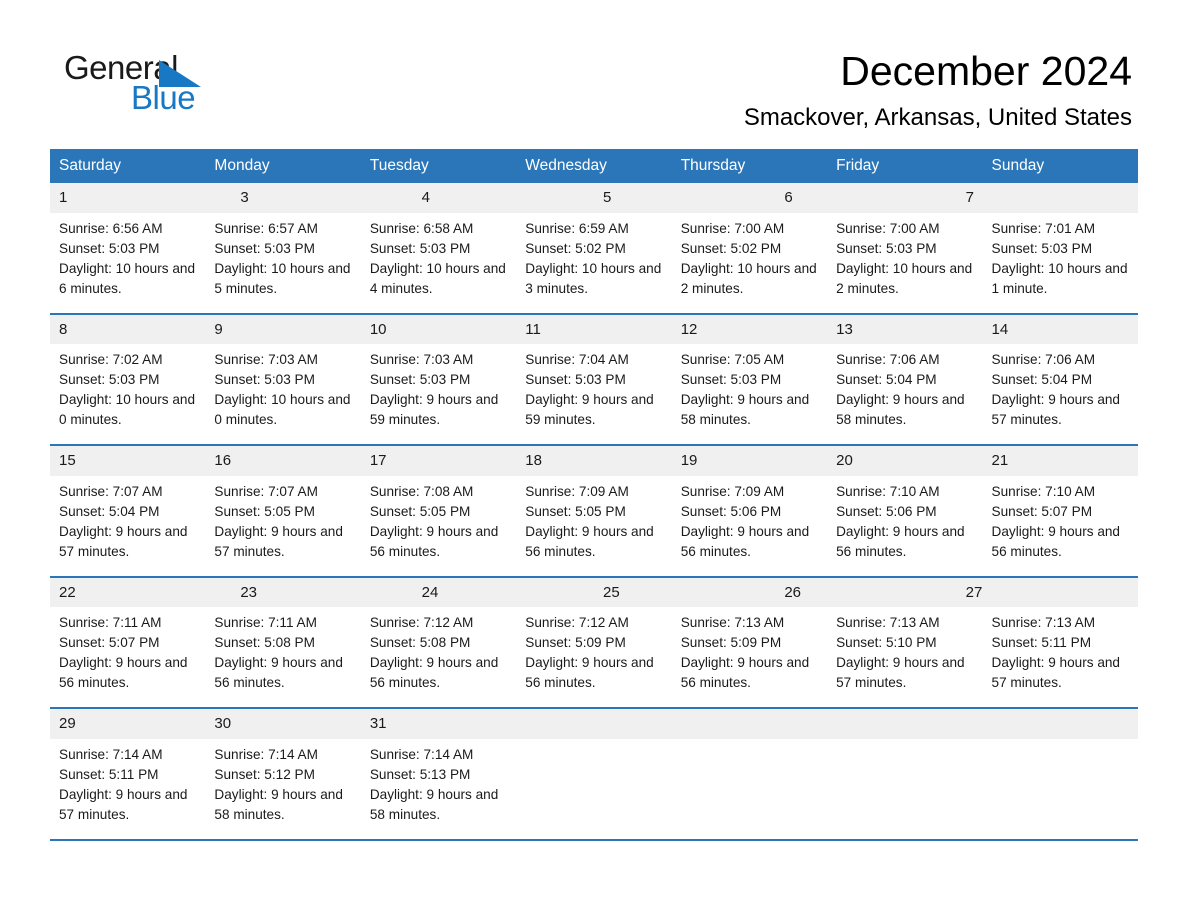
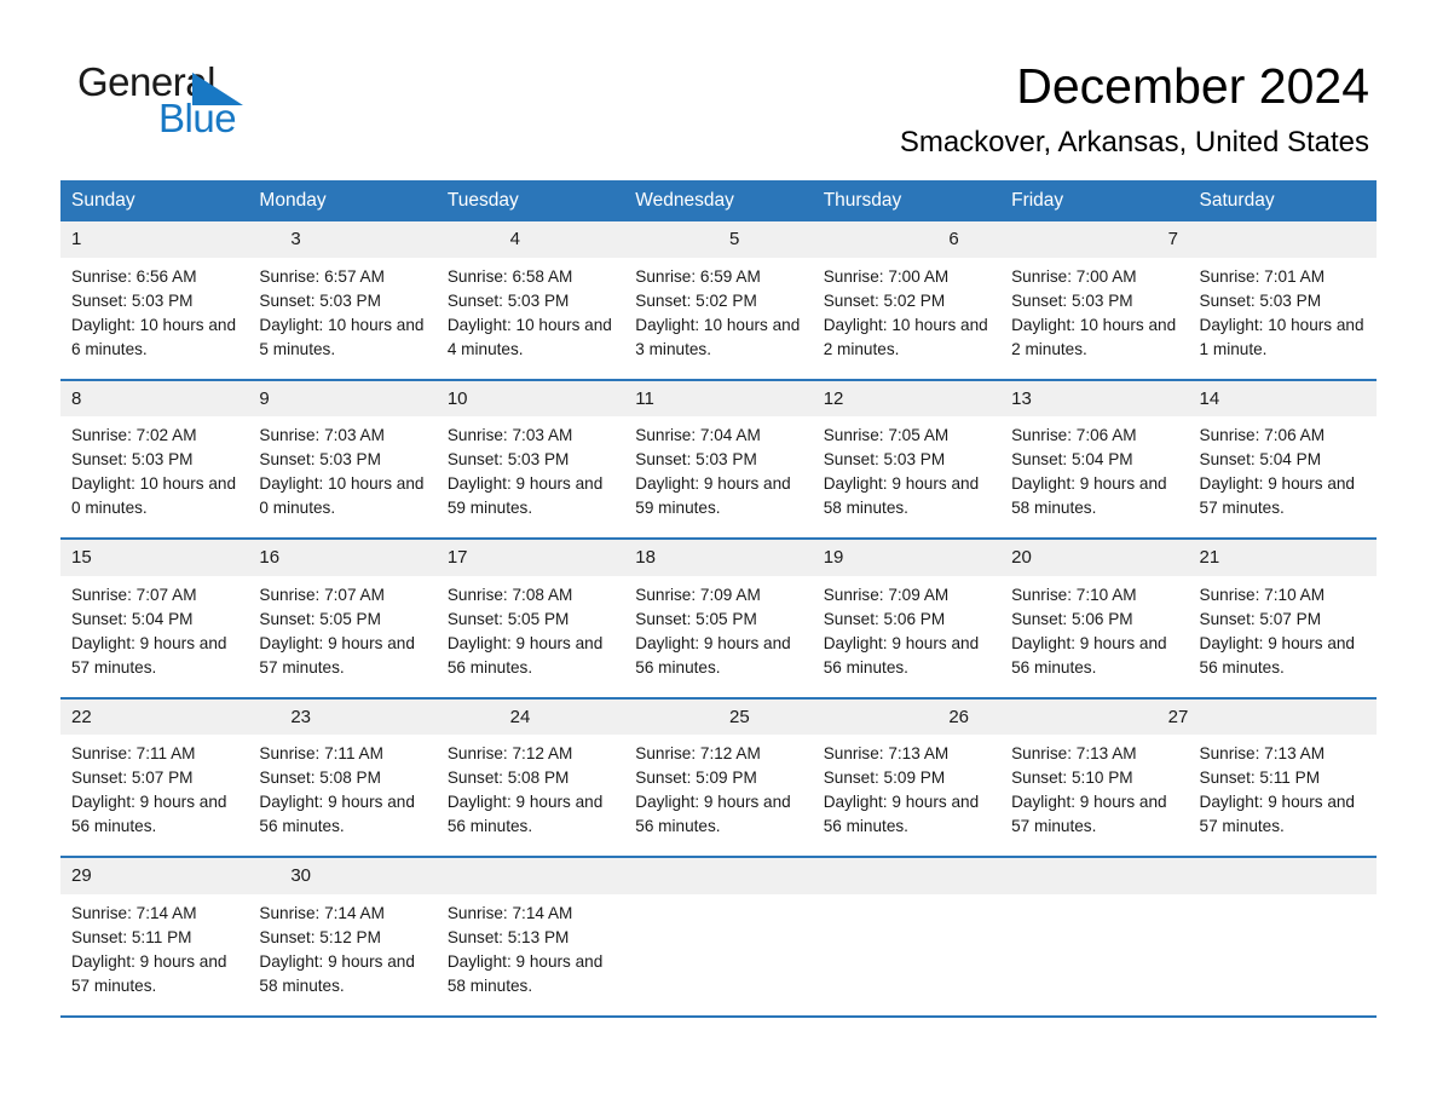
  General
  Blue
  December 2024
  Smackover, Arkansas, United States
- Saturday
+ Sunday
  Monday
  Tuesday
  Wednesday
  Thursday
  Friday
- Sunday
+ Saturday
  1
  3
  4
  5
  6
  7
  Sunrise: 6:56 AM
  Sunset: 5:03 PM
  Daylight: 10 hours and 6 minutes.
  Sunrise: 6:57 AM
  Sunset: 5:03 PM
  Daylight: 10 hours and 5 minutes.
  Sunrise: 6:58 AM
  Sunset: 5:03 PM
  Daylight: 10 hours and 4 minutes.
  Sunrise: 6:59 AM
  Sunset: 5:02 PM
  Daylight: 10 hours and 3 minutes.
  Sunrise: 7:00 AM
  Sunset: 5:02 PM
  Daylight: 10 hours and 2 minutes.
  Sunrise: 7:00 AM
  Sunset: 5:03 PM
  Daylight: 10 hours and 2 minutes.
  Sunrise: 7:01 AM
  Sunset: 5:03 PM
  Daylight: 10 hours and 1 minute.
  8
  9
  10
  11
  12
  13
  14
  Sunrise: 7:02 AM
  Sunset: 5:03 PM
  Daylight: 10 hours and 0 minutes.
  Sunrise: 7:03 AM
  Sunset: 5:03 PM
  Daylight: 10 hours and 0 minutes.
  Sunrise: 7:03 AM
  Sunset: 5:03 PM
  Daylight: 9 hours and 59 minutes.
  Sunrise: 7:04 AM
  Sunset: 5:03 PM
  Daylight: 9 hours and 59 minutes.
  Sunrise: 7:05 AM
  Sunset: 5:03 PM
  Daylight: 9 hours and 58 minutes.
  Sunrise: 7:06 AM
  Sunset: 5:04 PM
  Daylight: 9 hours and 58 minutes.
  Sunrise: 7:06 AM
  Sunset: 5:04 PM
  Daylight: 9 hours and 57 minutes.
  15
  16
  17
  18
  19
  20
  21
  Sunrise: 7:07 AM
  Sunset: 5:04 PM
  Daylight: 9 hours and 57 minutes.
  Sunrise: 7:07 AM
  Sunset: 5:05 PM
  Daylight: 9 hours and 57 minutes.
  Sunrise: 7:08 AM
  Sunset: 5:05 PM
  Daylight: 9 hours and 56 minutes.
  Sunrise: 7:09 AM
  Sunset: 5:05 PM
  Daylight: 9 hours and 56 minutes.
  Sunrise: 7:09 AM
  Sunset: 5:06 PM
  Daylight: 9 hours and 56 minutes.
  Sunrise: 7:10 AM
  Sunset: 5:06 PM
  Daylight: 9 hours and 56 minutes.
  Sunrise: 7:10 AM
  Sunset: 5:07 PM
  Daylight: 9 hours and 56 minutes.
  22
  23
  24
  25
  26
  27
  Sunrise: 7:11 AM
  Sunset: 5:07 PM
  Daylight: 9 hours and 56 minutes.
  Sunrise: 7:11 AM
  Sunset: 5:08 PM
  Daylight: 9 hours and 56 minutes.
  Sunrise: 7:12 AM
  Sunset: 5:08 PM
  Daylight: 9 hours and 56 minutes.
  Sunrise: 7:12 AM
  Sunset: 5:09 PM
  Daylight: 9 hours and 56 minutes.
  Sunrise: 7:13 AM
  Sunset: 5:09 PM
  Daylight: 9 hours and 56 minutes.
  Sunrise: 7:13 AM
  Sunset: 5:10 PM
  Daylight: 9 hours and 57 minutes.
  Sunrise: 7:13 AM
  Sunset: 5:11 PM
  Daylight: 9 hours and 57 minutes.
  29
  30
- 31
  Sunrise: 7:14 AM
  Sunset: 5:11 PM
  Daylight: 9 hours and 57 minutes.
  Sunrise: 7:14 AM
  Sunset: 5:12 PM
  Daylight: 9 hours and 58 minutes.
  Sunrise: 7:14 AM
  Sunset: 5:13 PM
  Daylight: 9 hours and 58 minutes.
